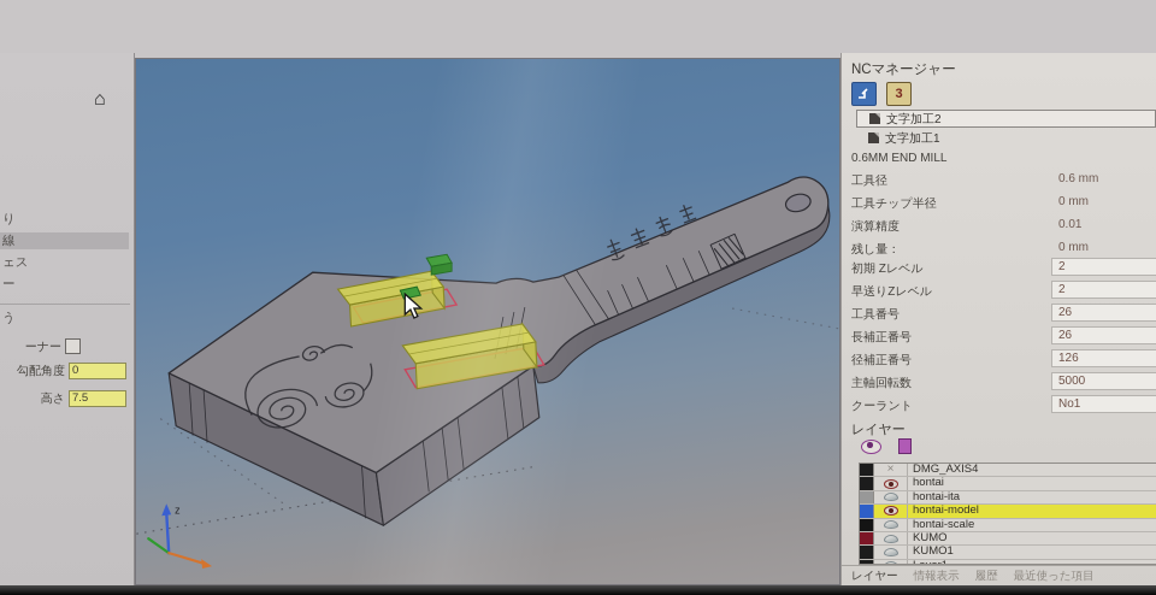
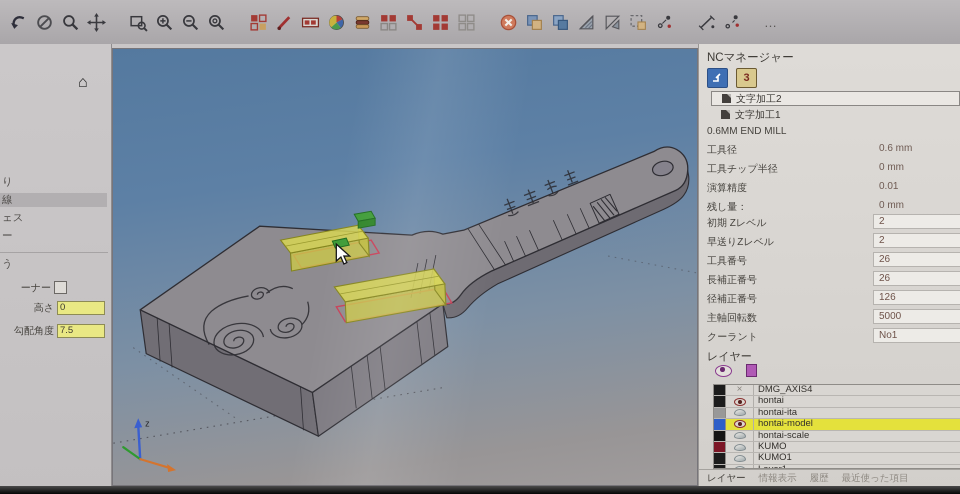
+ …
  ⌂
  り
  線
  ェス
  ー
  う
  ーナー
- 勾配角度
+ 高さ
  0
- 高さ
+ 勾配角度
  7.5
  NCマネージャー
  3
  文字加工2
  文字加工1
  0.6MM END MILL
  工具径
  0.6 mm
  工具チップ半径
  0 mm
  演算精度
  0.01
  残し量：
  0 mm
  初期 Zレベル
  2
  早送りZレベル
  2
  工具番号
  26
  長補正番号
  26
  径補正番号
  126
  主軸回転数
  5000
  クーラント
  No1
  レイヤー
  ×
  DMG_AXIS4
  hontai
  hontai-ita
  hontai-model
  hontai-scale
  KUMO
  KUMO1
  レイヤー
  情報表示
  履歴
  最近使った項目
